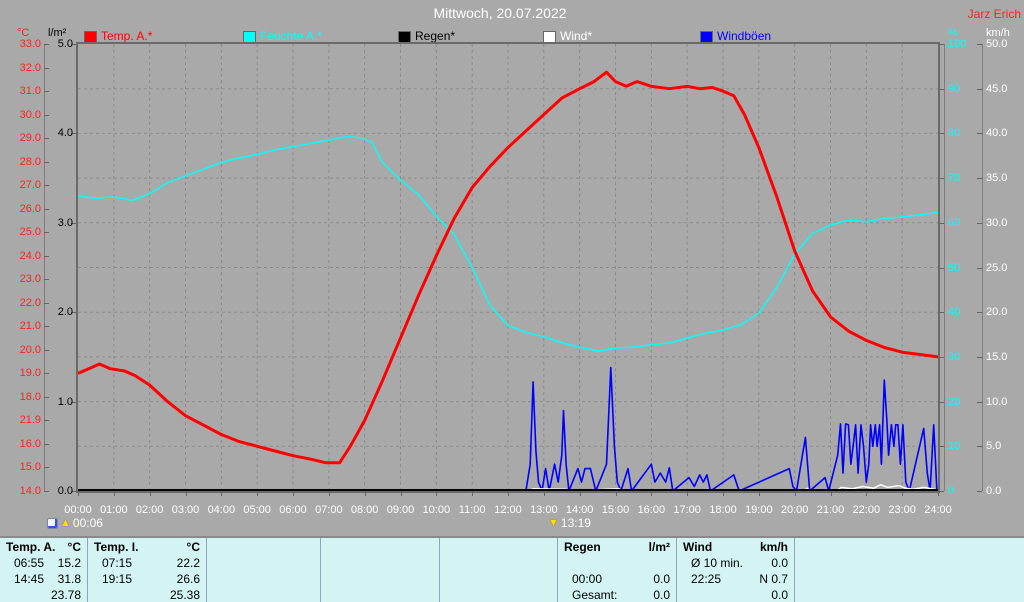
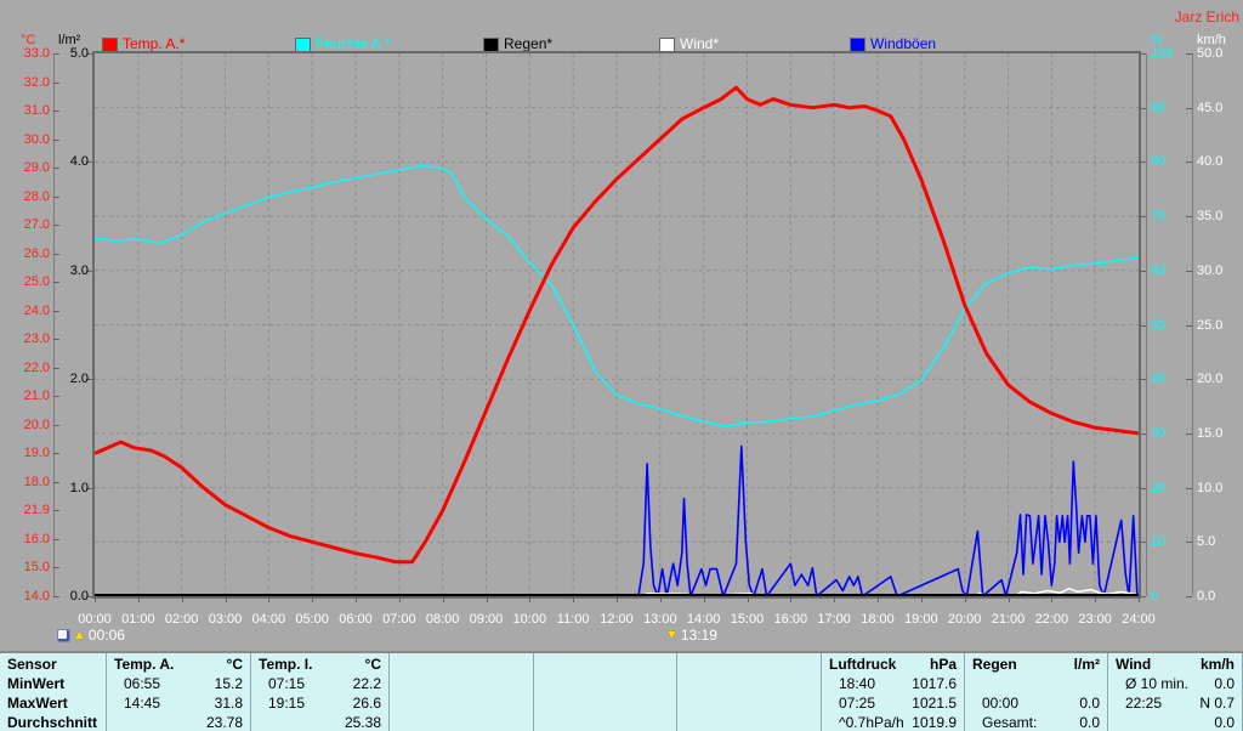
- Mittwoch, 20.07.2022
  Jarz Erich
  °C
  l/m²
  %
  km/h
  Temp. A.*
  Feuchte A.*
  Regen*
  Wind*
  Windböen
  33.0
  32.0
  31.0
  30.0
  29.0
  28.0
  27.0
  26.0
  25.0
  24.0
  23.0
  22.0
  21.0
  20.0
  19.0
  18.0
  21.9
  16.0
  15.0
  14.0
  5.0
  4.0
  3.0
  2.0
  1.0
  0.0
  100
  90
  80
  70
  60
  50
  40
  30
  20
  10
  0
  50.0
  45.0
  40.0
  35.0
  30.0
  25.0
  20.0
  15.0
  10.0
  5.0
  0.0
  00:00
  01:00
  02:00
  03:00
  04:00
  05:00
  06:00
  07:00
  08:00
  09:00
  10:00
  11:00
  12:00
  13:00
  14:00
  15:00
  16:00
  17:00
  18:00
  19:00
  20:00
  21:00
  22:00
  23:00
  24:00
  ▲
  00:06
  ▼
  13:19
+ Sensor
+ MinWert
+ MaxWert
+ Durchschnitt
  Temp. A.
  °C
  06:55
  15.2
  14:45
  31.8
  23.78
  Temp. I.
  °C
  07:15
  22.2
  19:15
  26.6
  25.38
+ Luftdruck
+ hPa
+ 18:40
+ 1017.6
+ 07:25
+ 1021.5
+ ^0.7hPa/h
+ 1019.9
  Regen
  l/m²
  00:00
  0.0
  Gesamt:
  0.0
  Wind
  km/h
  Ø 10 min.
  0.0
  22:25
  N 0.7
  0.0
